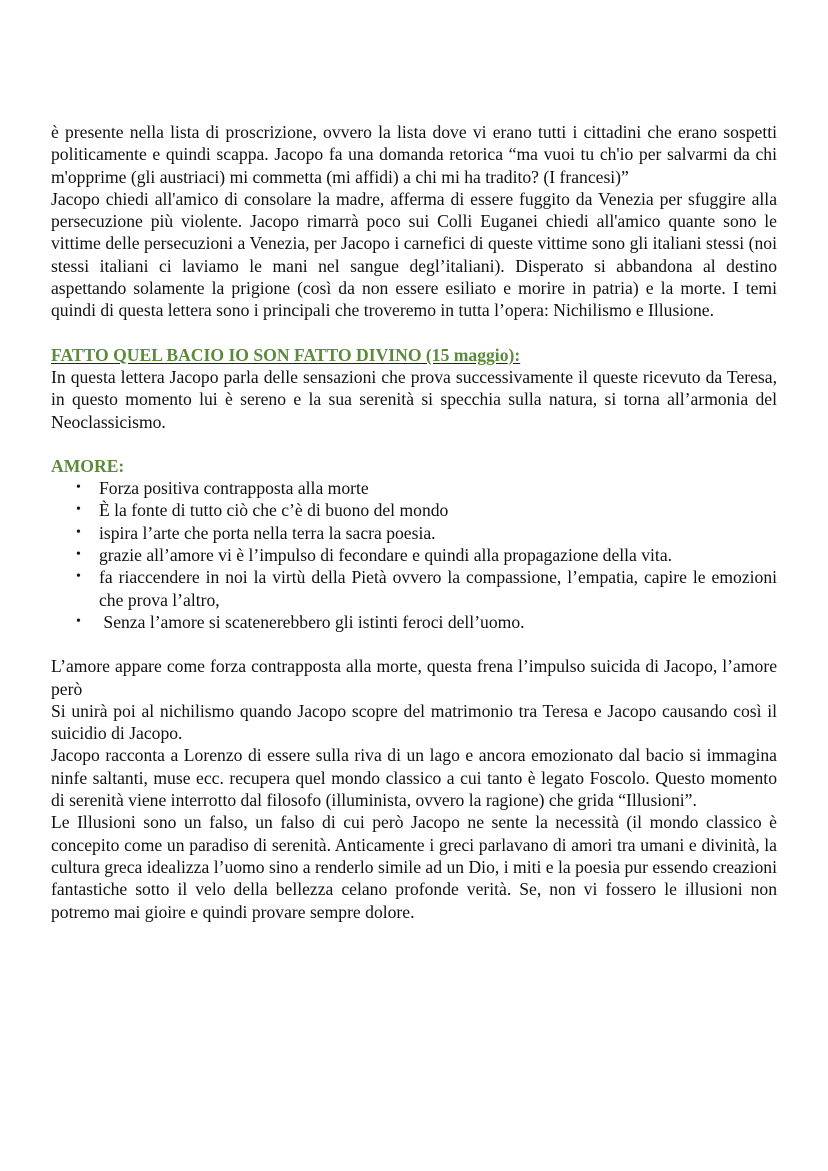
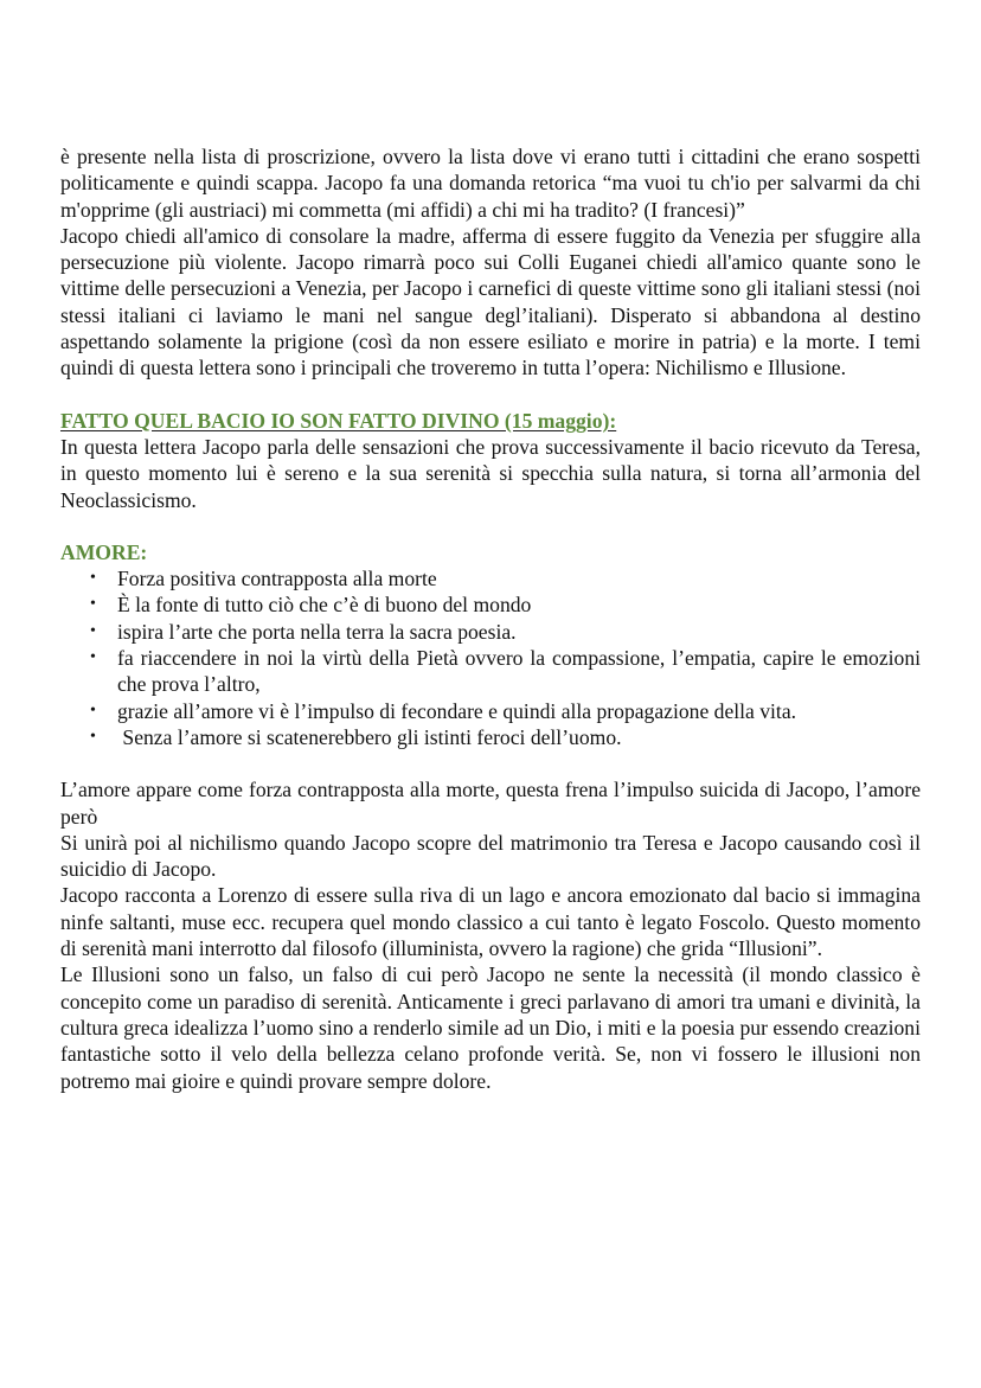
  è presente nella lista di proscrizione, ovvero la lista dove vi erano tutti i cittadini che erano sospetti politicamente e quindi scappa. Jacopo fa una domanda retorica “ma vuoi tu ch'io per salvarmi da chi m'opprime (gli austriaci) mi commetta (mi affidi) a chi mi ha tradito? (I francesi)”
  Jacopo chiedi all'amico di consolare la madre, afferma di essere fuggito da Venezia per sfuggire alla persecuzione più violente. Jacopo rimarrà poco sui Colli Euganei chiedi all'amico quante sono le vittime delle persecuzioni a Venezia, per Jacopo i carnefici di queste vittime sono gli italiani stessi (noi stessi italiani ci laviamo le mani nel sangue degl’italiani). Disperato si abbandona al destino aspettando solamente la prigione (così da non essere esiliato e morire in patria) e la morte. I temi quindi di questa lettera sono i principali che troveremo in tutta l’opera: Nichilismo e Illusione.
  FATTO QUEL BACIO IO SON FATTO DIVINO (15 maggio):
- In questa lettera Jacopo parla delle sensazioni che prova successivamente il queste ricevuto da Teresa, in questo momento lui è sereno e la sua serenità si specchia sulla natura, si torna all’armonia del Neoclassicismo.
+ In questa lettera Jacopo parla delle sensazioni che prova successivamente il bacio ricevuto da Teresa, in questo momento lui è sereno e la sua serenità si specchia sulla natura, si torna all’armonia del Neoclassicismo.
  AMORE:
  •
  Forza positiva contrapposta alla morte
  •
  È la fonte di tutto ciò che c’è di buono del mondo
  •
  ispira l’arte che porta nella terra la sacra poesia.
  •
- grazie all’amore vi è l’impulso di fecondare e quindi alla propagazione della vita.
+ fa riaccendere in noi la virtù della Pietà ovvero la compassione, l’empatia, capire le emozioni che prova l’altro,
  •
- fa riaccendere in noi la virtù della Pietà ovvero la compassione, l’empatia, capire le emozioni che prova l’altro,
+ grazie all’amore vi è l’impulso di fecondare e quindi alla propagazione della vita.
  •
  Senza l’amore si scatenerebbero gli istinti feroci dell’uomo.
  L’amore appare come forza contrapposta alla morte, questa frena l’impulso suicida di Jacopo, l’amore però
  Si unirà poi al nichilismo quando Jacopo scopre del matrimonio tra Teresa e Jacopo causando così il suicidio di Jacopo.
- Jacopo racconta a Lorenzo di essere sulla riva di un lago e ancora emozionato dal bacio si immagina ninfe saltanti, muse ecc. recupera quel mondo classico a cui tanto è legato Foscolo. Questo momento di serenità viene interrotto dal filosofo (illuminista, ovvero la ragione) che grida “Illusioni”.
+ Jacopo racconta a Lorenzo di essere sulla riva di un lago e ancora emozionato dal bacio si immagina ninfe saltanti, muse ecc. recupera quel mondo classico a cui tanto è legato Foscolo. Questo momento di serenità mani interrotto dal filosofo (illuminista, ovvero la ragione) che grida “Illusioni”.
  Le Illusioni sono un falso, un falso di cui però Jacopo ne sente la necessità (il mondo classico è concepito come un paradiso di serenità. Anticamente i greci parlavano di amori tra umani e divinità, la cultura greca idealizza l’uomo sino a renderlo simile ad un Dio, i miti e la poesia pur essendo creazioni fantastiche sotto il velo della bellezza celano profonde verità. Se, non vi fossero le illusioni non potremo mai gioire e quindi provare sempre dolore.
